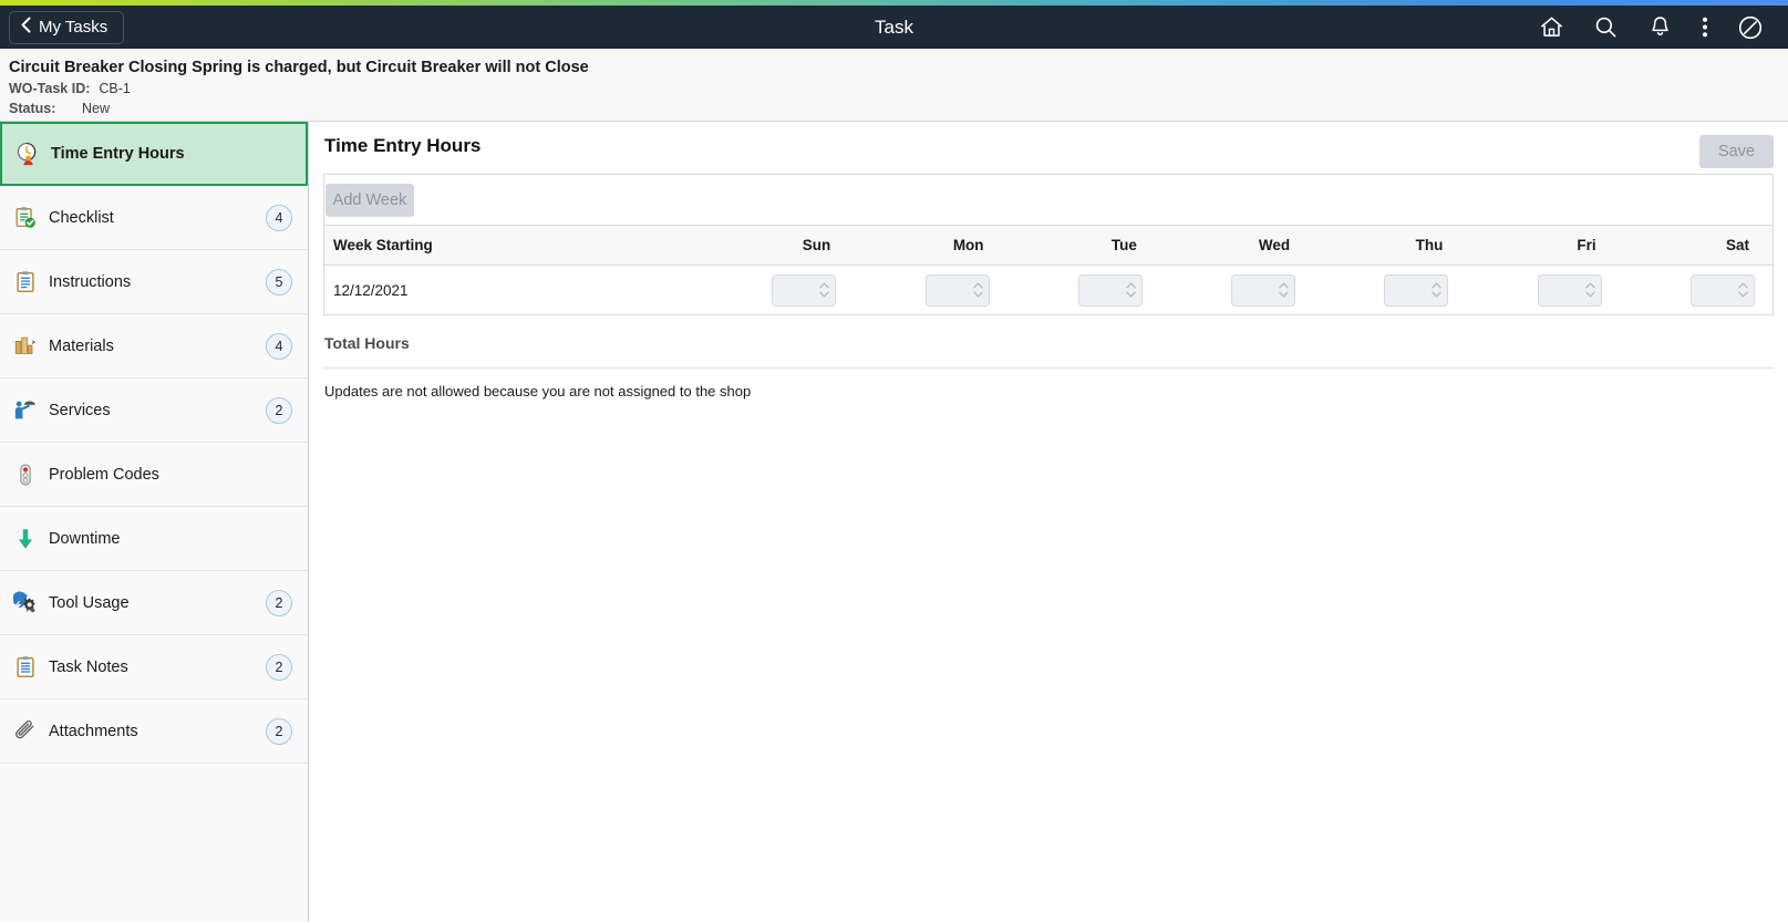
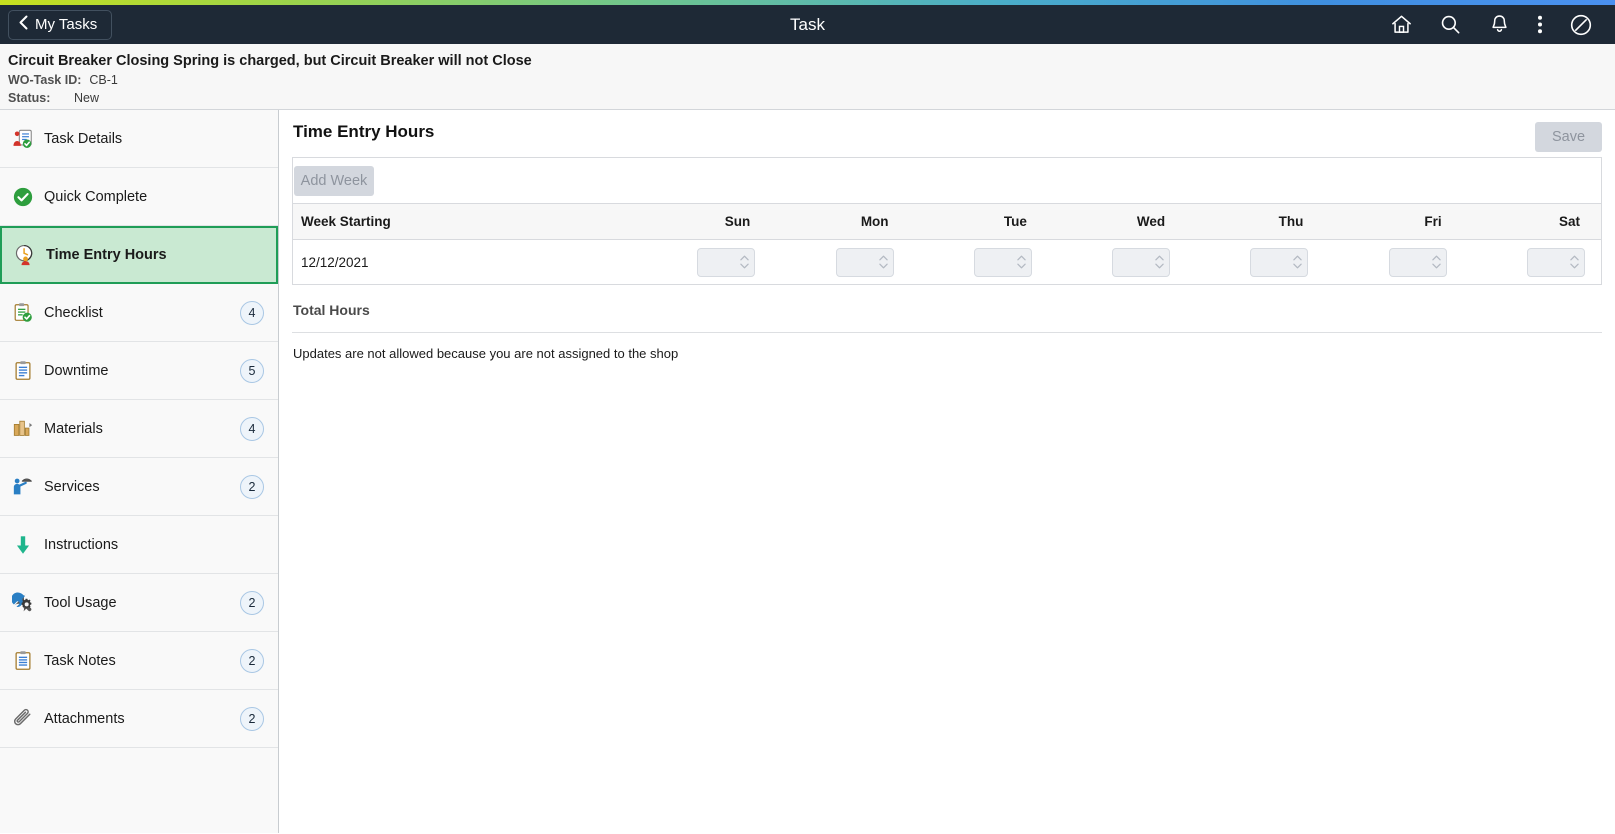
  My Tasks
  Task
  Circuit Breaker Closing Spring is charged, but Circuit Breaker will not Close
  WO-Task ID:
  CB-1
  Status:
  New
+ Task Details
+ Quick Complete
  Time Entry Hours
  Checklist
  4
- Instructions
+ Downtime
  5
  Materials
  4
  Services
  2
- Problem Codes
- Downtime
+ Instructions
  Tool Usage
  2
  Task Notes
  2
  Attachments
  2
  Time Entry Hours
  Save
  Add Week
  Week Starting	Sun	Mon	Tue	Wed	Thu	Fri	Sat
  12/12/2021
  Total Hours
  Updates are not allowed because you are not assigned to the shop
